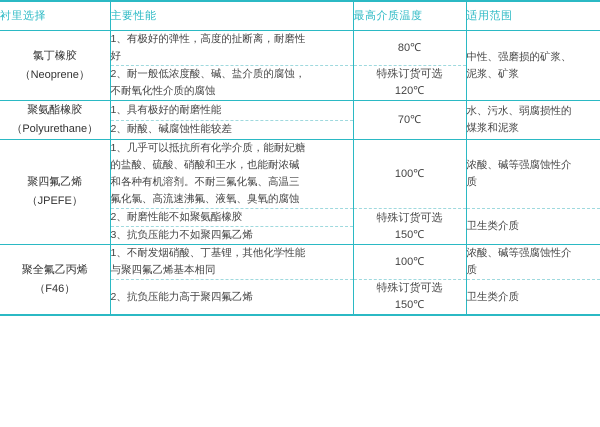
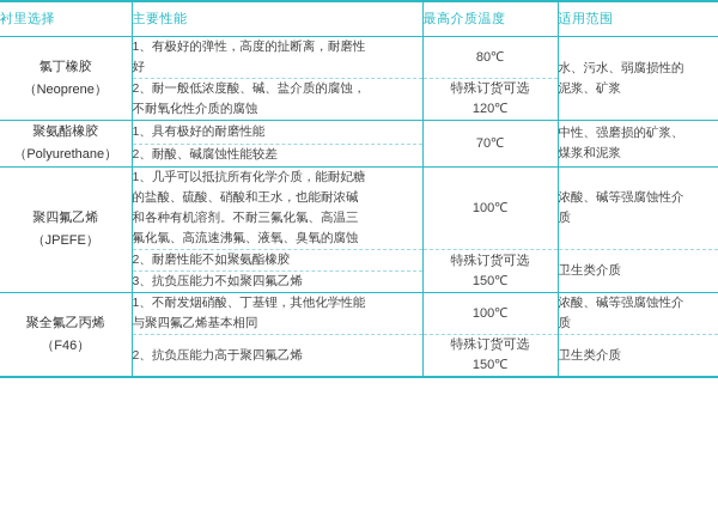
  衬里选择	主要性能	最高介质温度	适用范围
- 氯丁橡胶 （Neoprene）	1、有极好的弹性，高度的扯断离，耐磨性 好	80℃	中性、强磨损的矿浆、 泥浆、矿浆
+ 氯丁橡胶 （Neoprene）	1、有极好的弹性，高度的扯断离，耐磨性 好	80℃	水、污水、弱腐损性的 泥浆、矿浆
  2、耐一般低浓度酸、碱、盐介质的腐蚀， 不耐氧化性介质的腐蚀	特殊订货可选 120℃
- 聚氨酯橡胶 （Polyurethane）	1、具有极好的耐磨性能	70℃	水、污水、弱腐损性的 煤浆和泥浆
+ 聚氨酯橡胶 （Polyurethane）	1、具有极好的耐磨性能	70℃	中性、强磨损的矿浆、 煤浆和泥浆
  2、耐酸、碱腐蚀性能较差
  聚四氟乙烯 （JPEFE）	1、几乎可以抵抗所有化学介质，能耐妃糖 的盐酸、硫酸、硝酸和王水，也能耐浓碱 和各种有机溶剂。不耐三氟化氯、高温三 氟化氯、高流速沸氟、液氧、臭氧的腐蚀	100℃	浓酸、碱等强腐蚀性介 质
  2、耐磨性能不如聚氨酯橡胶	特殊订货可选 150℃	卫生类介质
  3、抗负压能力不如聚四氟乙烯
  聚全氟乙丙烯 （F46）	1、不耐发烟硝酸、丁基锂，其他化学性能 与聚四氟乙烯基本相同	100℃	浓酸、碱等强腐蚀性介 质
  2、抗负压能力高于聚四氟乙烯	特殊订货可选 150℃	卫生类介质
